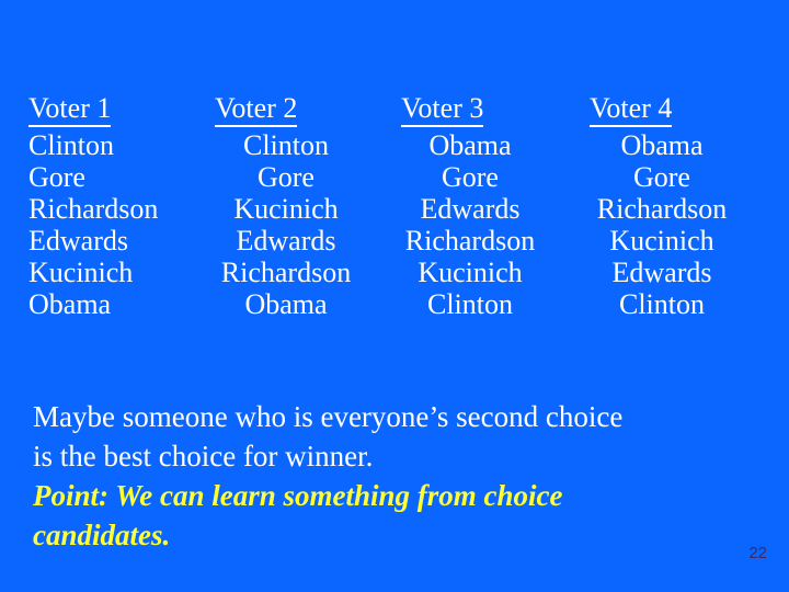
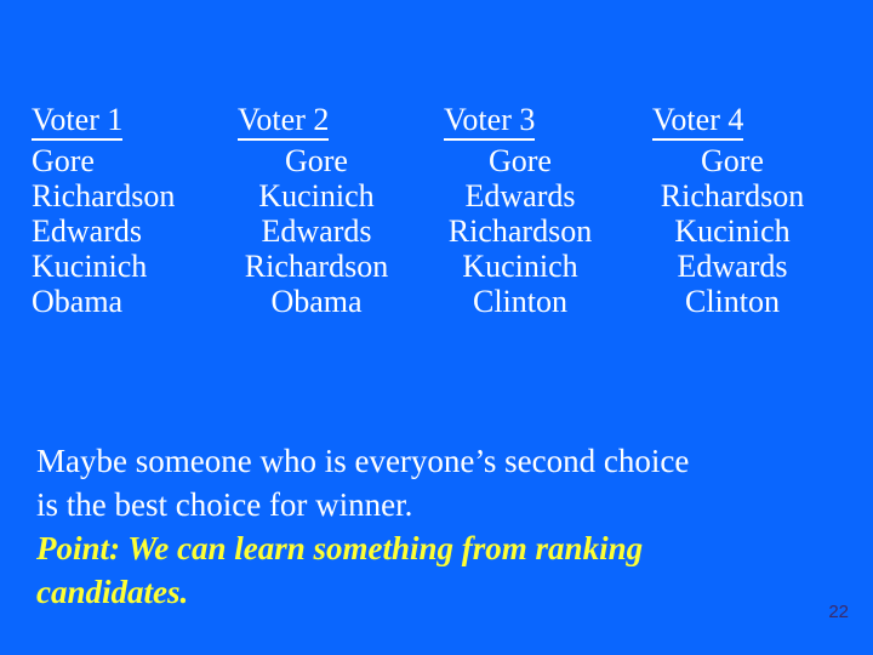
  Voter 1	Voter 2	Voter 3	Voter 4
- Clinton	Clinton	Obama	Obama
  Gore	Gore	Gore	Gore
  Richardson	Kucinich	Edwards	Richardson
  Edwards	Edwards	Richardson	Kucinich
  Kucinich	Richardson	Kucinich	Edwards
  Obama	Obama	Clinton	Clinton
  Maybe someone who is everyone’s second choice
  is the best choice for winner.
- Point: We can learn something from choice
+ Point: We can learn something from ranking
  candidates.
  22
